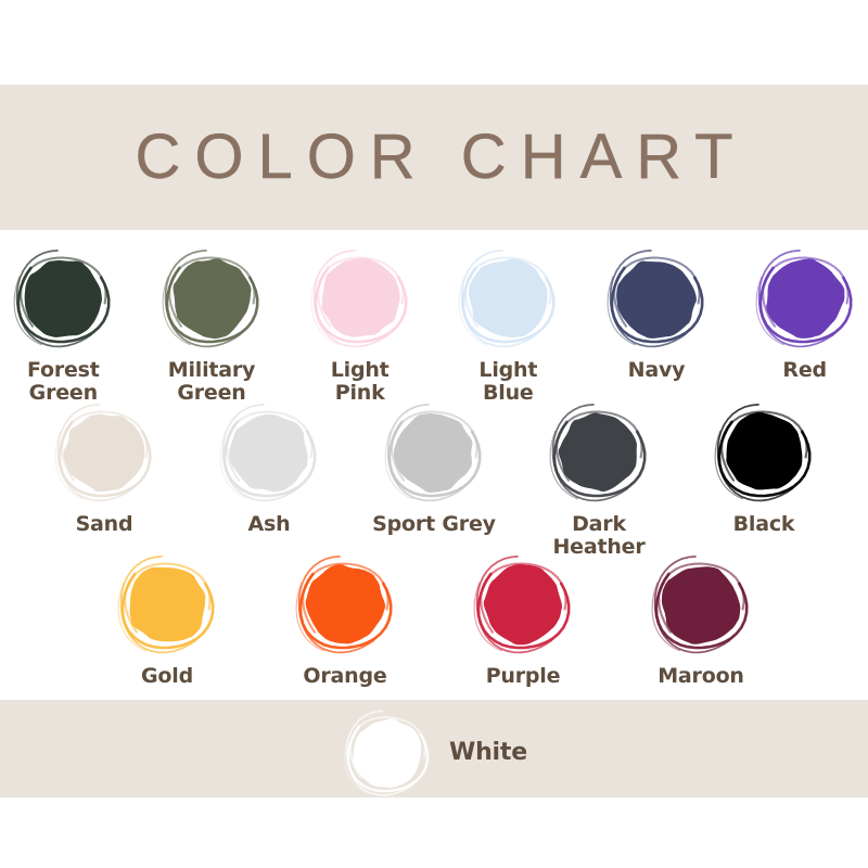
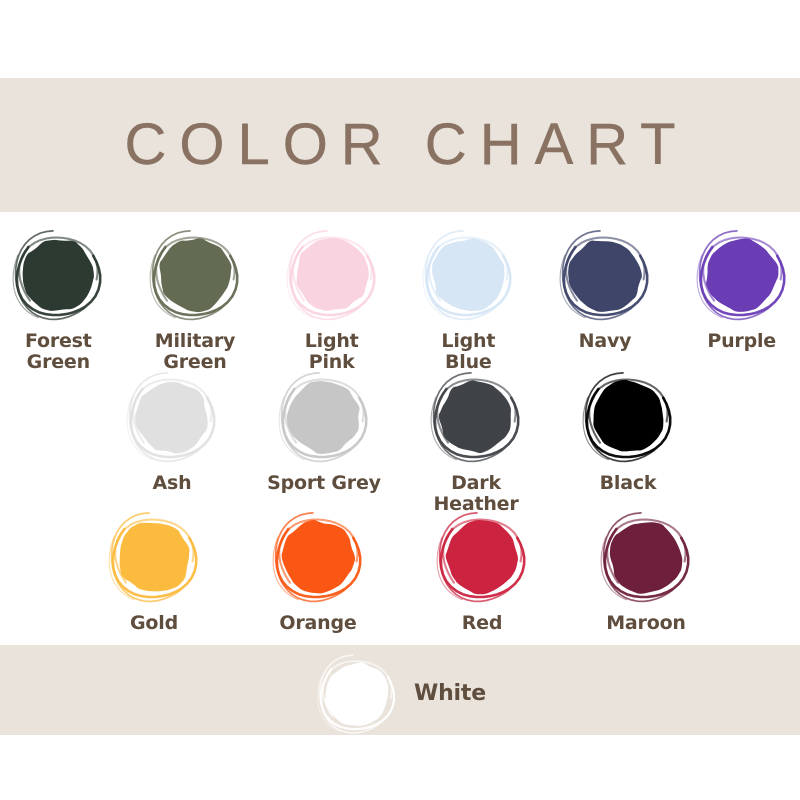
  COLOR CHART
  Forest
  Green
  Military
  Green
  Light
  Pink
  Light
  Blue
  Navy
- Red
+ Purple
- Sand
  Ash
  Sport Grey
  Dark
  Heather
  Black
  Gold
  Orange
- Purple
+ Red
  Maroon
  White
